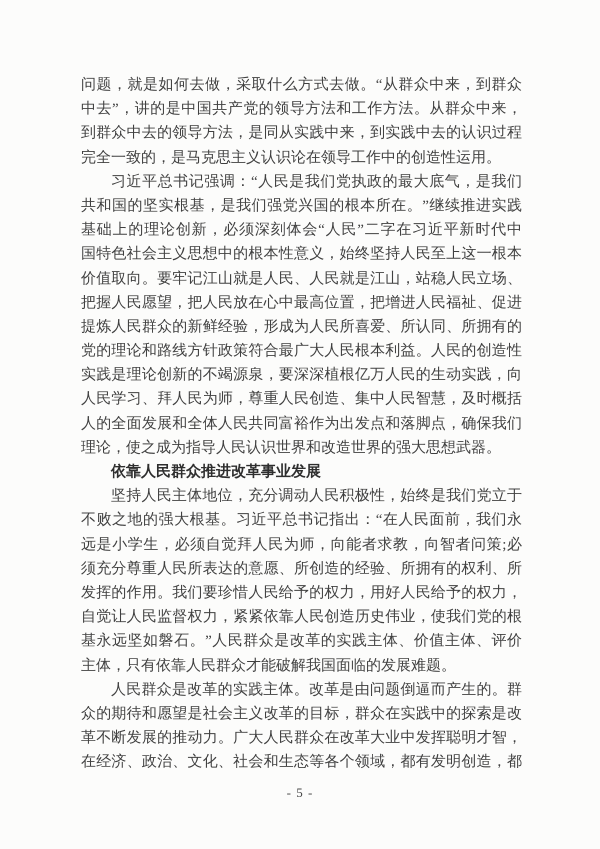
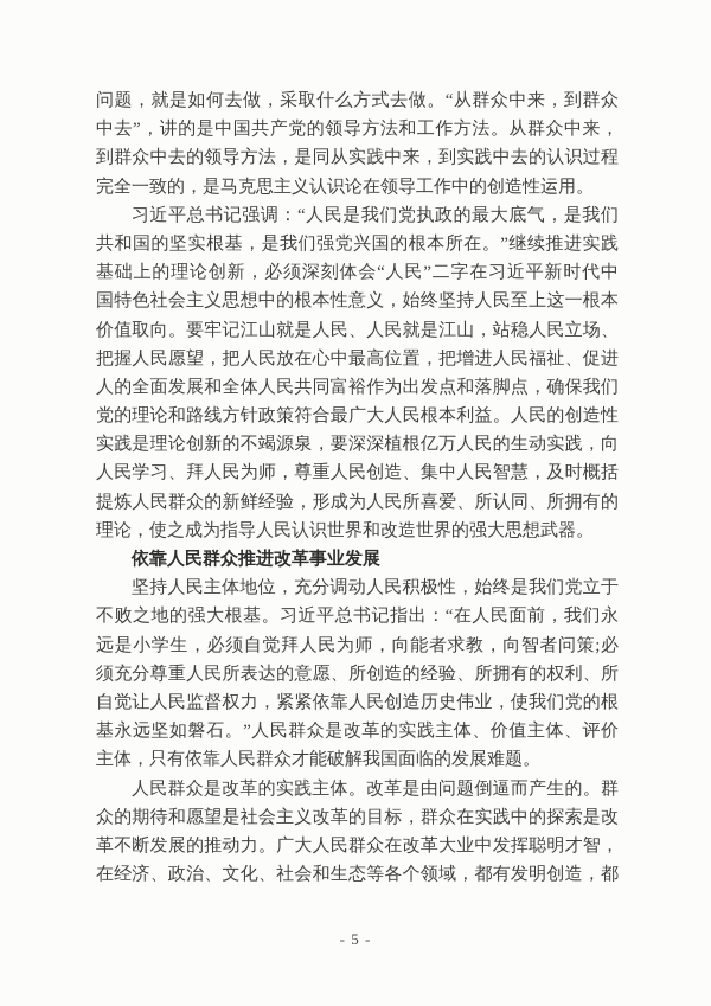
  问题，就是如何去做，采取什么方式去做。“从群众中来，到群众
  中去”，讲的是中国共产党的领导方法和工作方法。从群众中来，
  到群众中去的领导方法，是同从实践中来，到实践中去的认识过程
  完全一致的，是马克思主义认识论在领导工作中的创造性运用。
  习近平总书记强调：“人民是我们党执政的最大底气，是我们
  共和国的坚实根基，是我们强党兴国的根本所在。”继续推进实践
  基础上的理论创新，必须深刻体会“人民”二字在习近平新时代中
  国特色社会主义思想中的根本性意义，始终坚持人民至上这一根本
  价值取向。要牢记江山就是人民、人民就是江山，站稳人民立场、
  把握人民愿望，把人民放在心中最高位置，把增进人民福祉、促进
- 提炼人民群众的新鲜经验，形成为人民所喜爱、所认同、所拥有的
+ 人的全面发展和全体人民共同富裕作为出发点和落脚点，确保我们
  党的理论和路线方针政策符合最广大人民根本利益。人民的创造性
  实践是理论创新的不竭源泉，要深深植根亿万人民的生动实践，向
  人民学习、拜人民为师，尊重人民创造、集中人民智慧，及时概括
- 人的全面发展和全体人民共同富裕作为出发点和落脚点，确保我们
+ 提炼人民群众的新鲜经验，形成为人民所喜爱、所认同、所拥有的
  理论，使之成为指导人民认识世界和改造世界的强大思想武器。
  依靠人民群众推进改革事业发展
  坚持人民主体地位，充分调动人民积极性，始终是我们党立于
  不败之地的强大根基。习近平总书记指出：“在人民面前，我们永
  远是小学生，必须自觉拜人民为师，向能者求教，向智者问策;必
  须充分尊重人民所表达的意愿、所创造的经验、所拥有的权利、所
- 发挥的作用。我们要珍惜人民给予的权力，用好人民给予的权力，
  自觉让人民监督权力，紧紧依靠人民创造历史伟业，使我们党的根
  基永远坚如磐石。”人民群众是改革的实践主体、价值主体、评价
  主体，只有依靠人民群众才能破解我国面临的发展难题。
  人民群众是改革的实践主体。改革是由问题倒逼而产生的。群
  众的期待和愿望是社会主义改革的目标，群众在实践中的探索是改
  革不断发展的推动力。广大人民群众在改革大业中发挥聪明才智，
  在经济、政治、文化、社会和生态等各个领域，都有发明创造，都
  - 5 -
